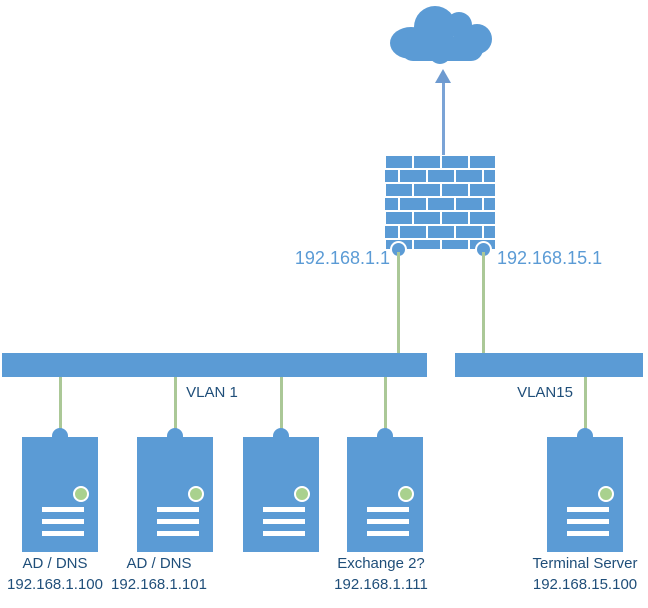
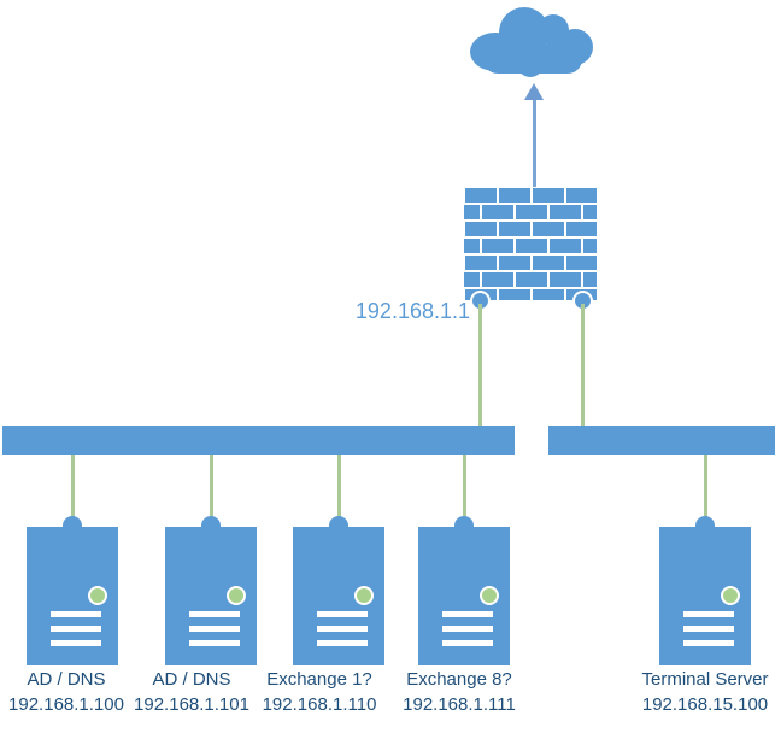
  192.168.1.1
- 192.168.15.1
- VLAN 1
- VLAN15
  AD / DNS
  192.168.1.100
  AD / DNS
  192.168.1.101
+ Exchange 1?
+ 192.168.1.110
- Exchange 2?
+ Exchange 8?
  192.168.1.111
  Terminal Server
  192.168.15.100
